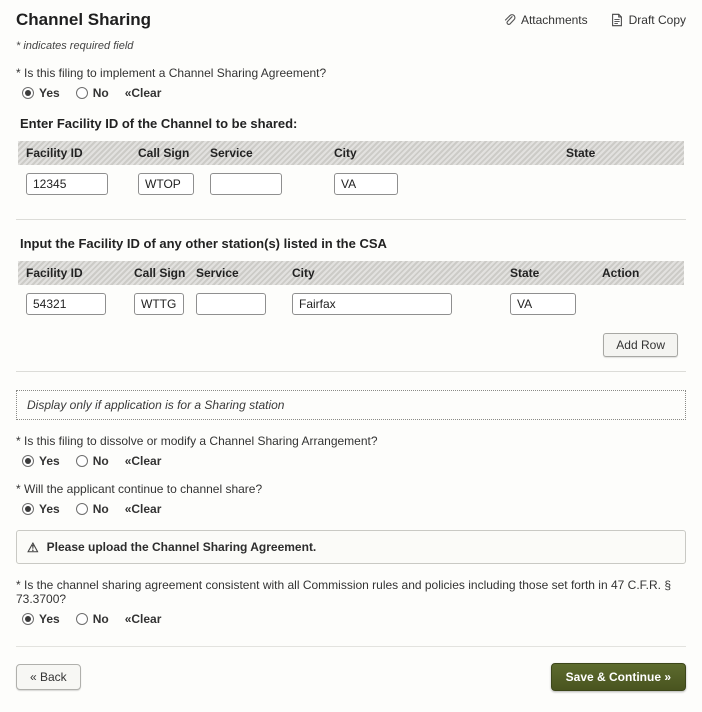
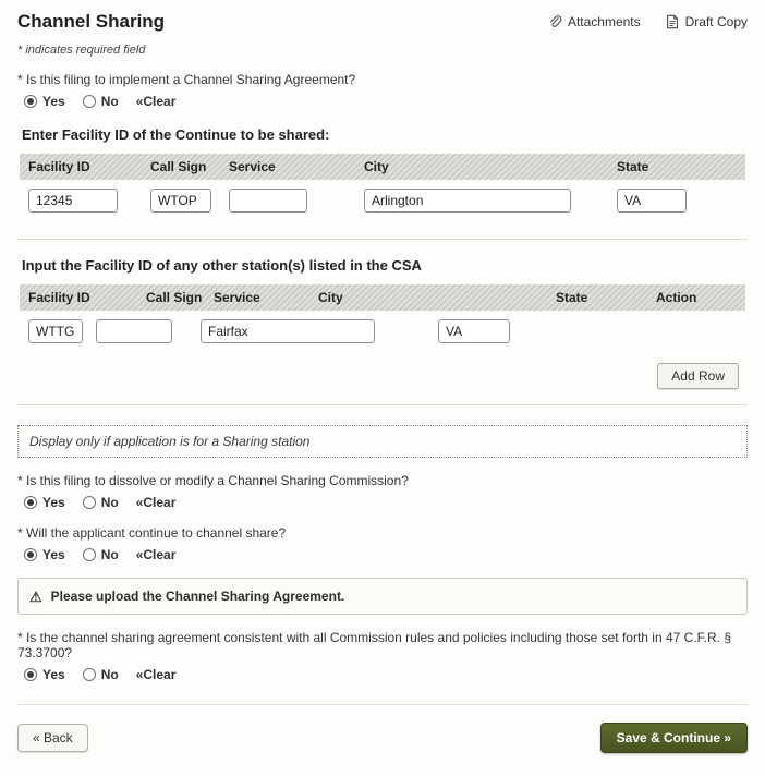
  Channel Sharing
  Attachments
  Draft Copy
  * indicates required field
  * Is this filing to implement a Channel Sharing Agreement?
  Yes
  No
  «Clear
- Enter Facility ID of the Channel to be shared:
+ Enter Facility ID of the Continue to be shared:
  Facility ID
  Call Sign
  Service
  City
  State
  12345
  WTOP
+ Arlington
  VA
  Input the Facility ID of any other station(s) listed in the CSA
  Facility ID
  Call Sign
  Service
  City
  State
  Action
- 54321
  WTTG
  Fairfax
  VA
  Add Row
  Display only if application is for a Sharing station
- * Is this filing to dissolve or modify a Channel Sharing Arrangement?
+ * Is this filing to dissolve or modify a Channel Sharing Commission?
  Yes
  No
  «Clear
  * Will the applicant continue to channel share?
  Yes
  No
  «Clear
  ⚠
  Please upload the Channel Sharing Agreement.
  * Is the channel sharing agreement consistent with all Commission rules and policies including those set forth in 47 C.F.R. § 73.3700?
  Yes
  No
  «Clear
  « Back
  Save & Continue »
